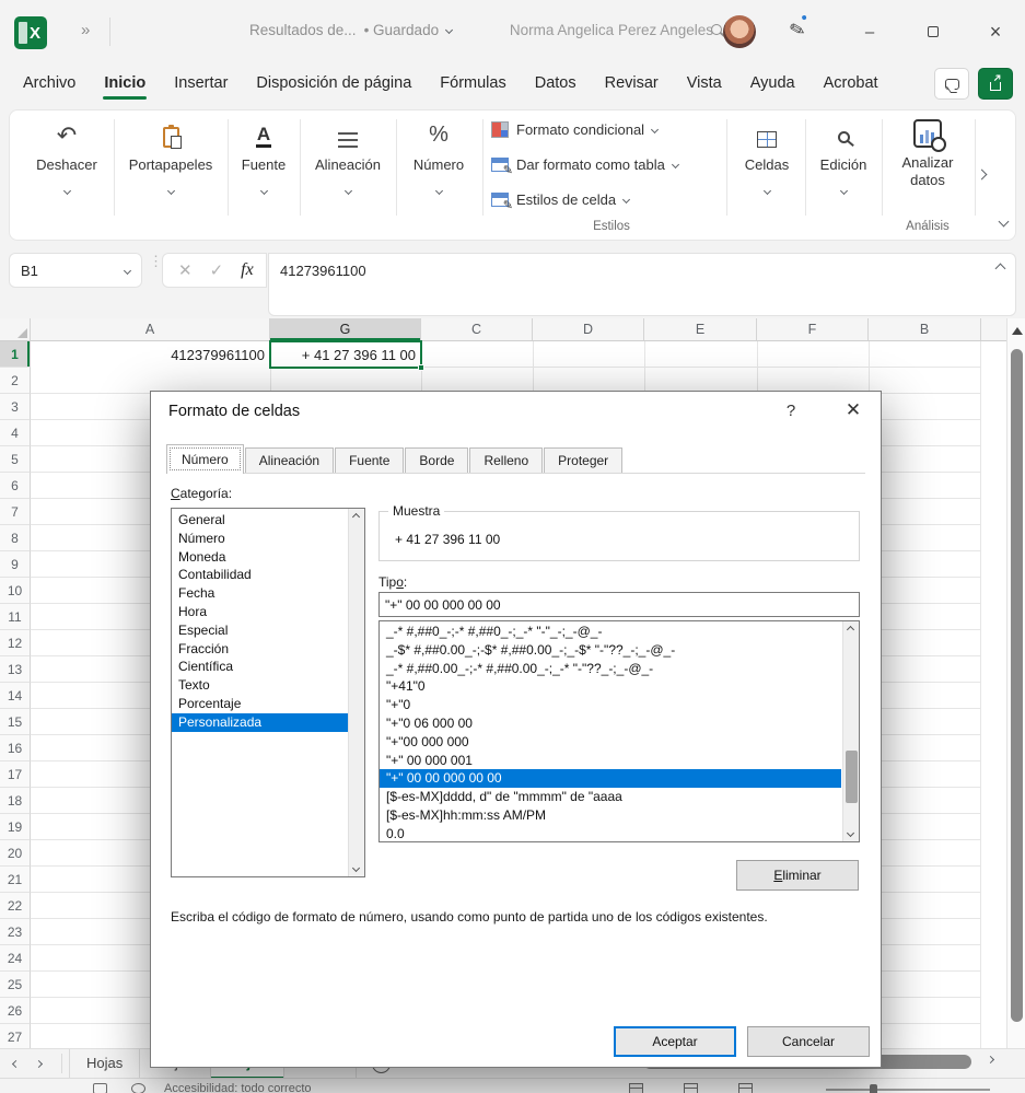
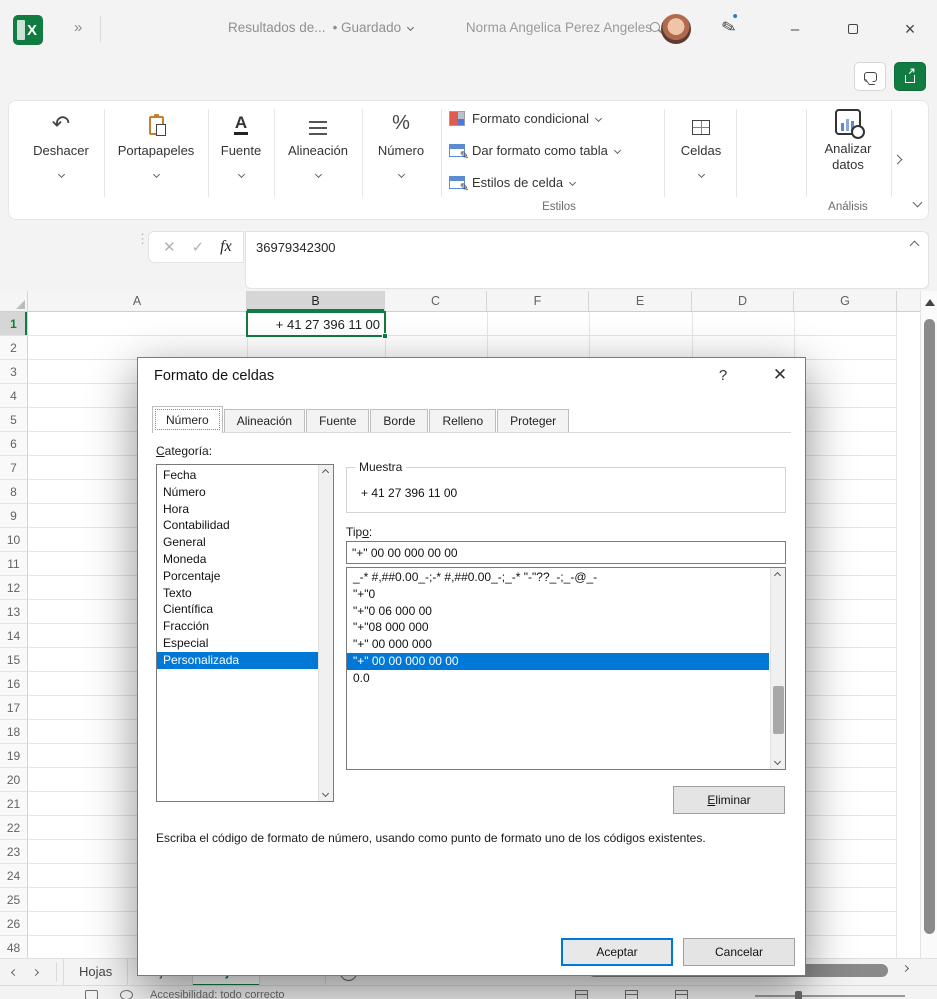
  X
  »
  Resultados de...
  • Guardado
  Norma Angelica Perez Angeles
  –
  ×
- Archivo
- Inicio
- Insertar
- Disposición de página
- Fórmulas
- Datos
- Revisar
- Vista
- Ayuda
- Acrobat
  ↶
  Deshacer
  Portapapeles
  A
  Fuente
  Alineación
  %
  Número
  Formato condicional
  Dar formato como tabla
  Estilos de celda
  Estilos
  Celdas
- Edición
  Analizar
  datos
  Análisis
- B1
  ⋮
  ✕
  ✓
  fx
- 41273961100
+ 36979342300
  A
- G
+ B
  C
- D
+ F
  E
- F
+ D
- B
+ G
  1
  2
  3
  4
  5
  6
  7
  8
  9
  10
  11
  12
  13
  14
  15
  16
  17
  18
  19
  20
  21
  22
  23
  24
  25
  26
- 27
+ 48
- 412379961100
  + 41 27 396 11 00
  Hojas
  Accesibilidad: todo correcto
  Formato de celdas
  ?
  ✕
  Número
  Alineación
  Fuente
  Borde
  Relleno
  Proteger
  Categoría:
- General
+ Fecha
  Número
- Moneda
+ Hora
  Contabilidad
- Fecha
+ General
- Hora
+ Moneda
- Especial
+ Porcentaje
- Fracción
+ Texto
  Científica
- Texto
+ Fracción
- Porcentaje
+ Especial
  Personalizada
  Muestra
  + 41 27 396 11 00
  Tipo:
  "+" 00 00 000 00 00
- _-* #,##0_-;-* #,##0_-;_-* "-"_-;_-@_-
- _-$* #,##0.00_-;-$* #,##0.00_-;_-$* "-"??_-;_-@_-
  _-* #,##0.00_-;-* #,##0.00_-;_-* "-"??_-;_-@_-
- "+41"0
  "+"0
  "+"0 06 000 00
- "+"00 000 000
+ "+"08 000 000
- "+" 00 000 001
+ "+" 00 000 000
  "+" 00 00 000 00 00
- [$-es-MX]dddd, d" de "mmmm" de "aaaa
- [$-es-MX]hh:mm:ss AM/PM
  0.0
  Eliminar
- Escriba el código de formato de número, usando como punto de partida uno de los códigos existentes.
+ Escriba el código de formato de número, usando como punto de formato uno de los códigos existentes.
  Aceptar
  Cancelar
